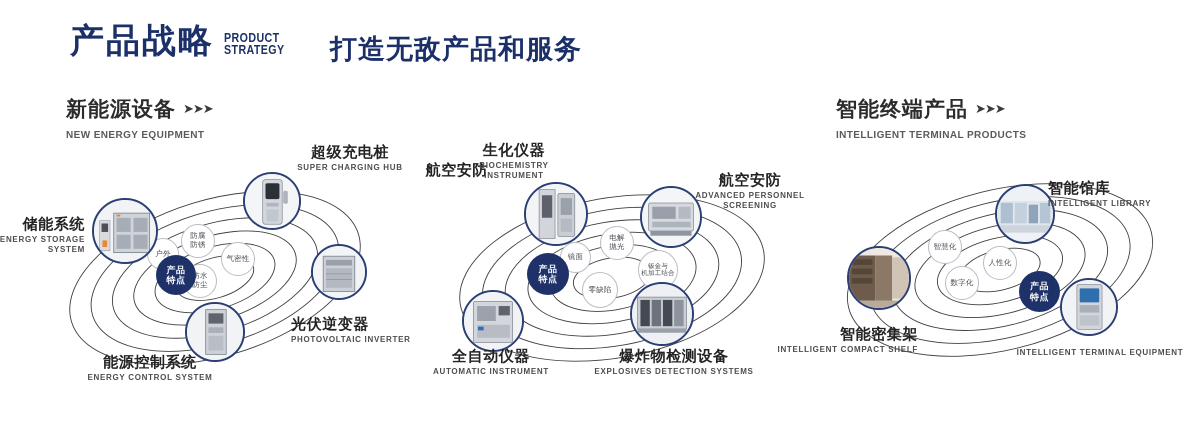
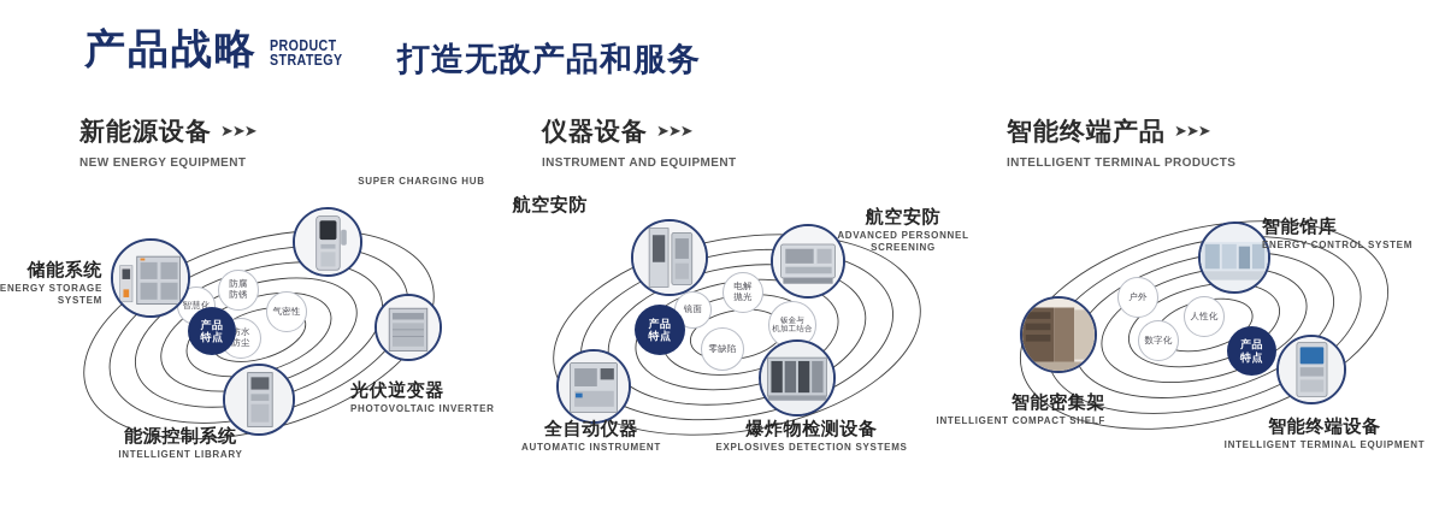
  产品战略
  PRODUCT
  STRATEGY
  打造无敌产品和服务
  新能源设备 ➤➤➤
  NEW ENERGY EQUIPMENT
+ 仪器设备 ➤➤➤
+ INSTRUMENT AND EQUIPMENT
  智能终端产品 ➤➤➤
  INTELLIGENT TERMINAL PRODUCTS
- 户外
+ 智慧化
  防腐
  防锈
  防水
  防尘
  气密性
  产品
  特点
  储能系统
  ENERGY STORAGE SYSTEM
- 超级充电桩
  SUPER CHARGING HUB
  光伏逆变器
  PHOTOVOLTAIC INVERTER
  能源控制系统
- ENERGY CONTROL SYSTEM
+ INTELLIGENT LIBRARY
  镜面
  电解
  抛光
  零缺陷
  产品
  特点
  航空安防
- 生化仪器
- BIOCHEMISTRY INSTRUMENT
  航空安防
  ADVANCED PERSONNEL SCREENING
  全自动仪器
  AUTOMATIC INSTRUMENT
  爆炸物检测设备
  EXPLOSIVES DETECTION SYSTEMS
- 智慧化
+ 户外
  人性化
  数字化
  产品
  特点
  智能馆库
- INTELLIGENT LIBRARY
+ ENERGY CONTROL SYSTEM
  智能密集架
  INTELLIGENT COMPACT SHELF
+ 智能终端设备
  INTELLIGENT TERMINAL EQUIPMENT
